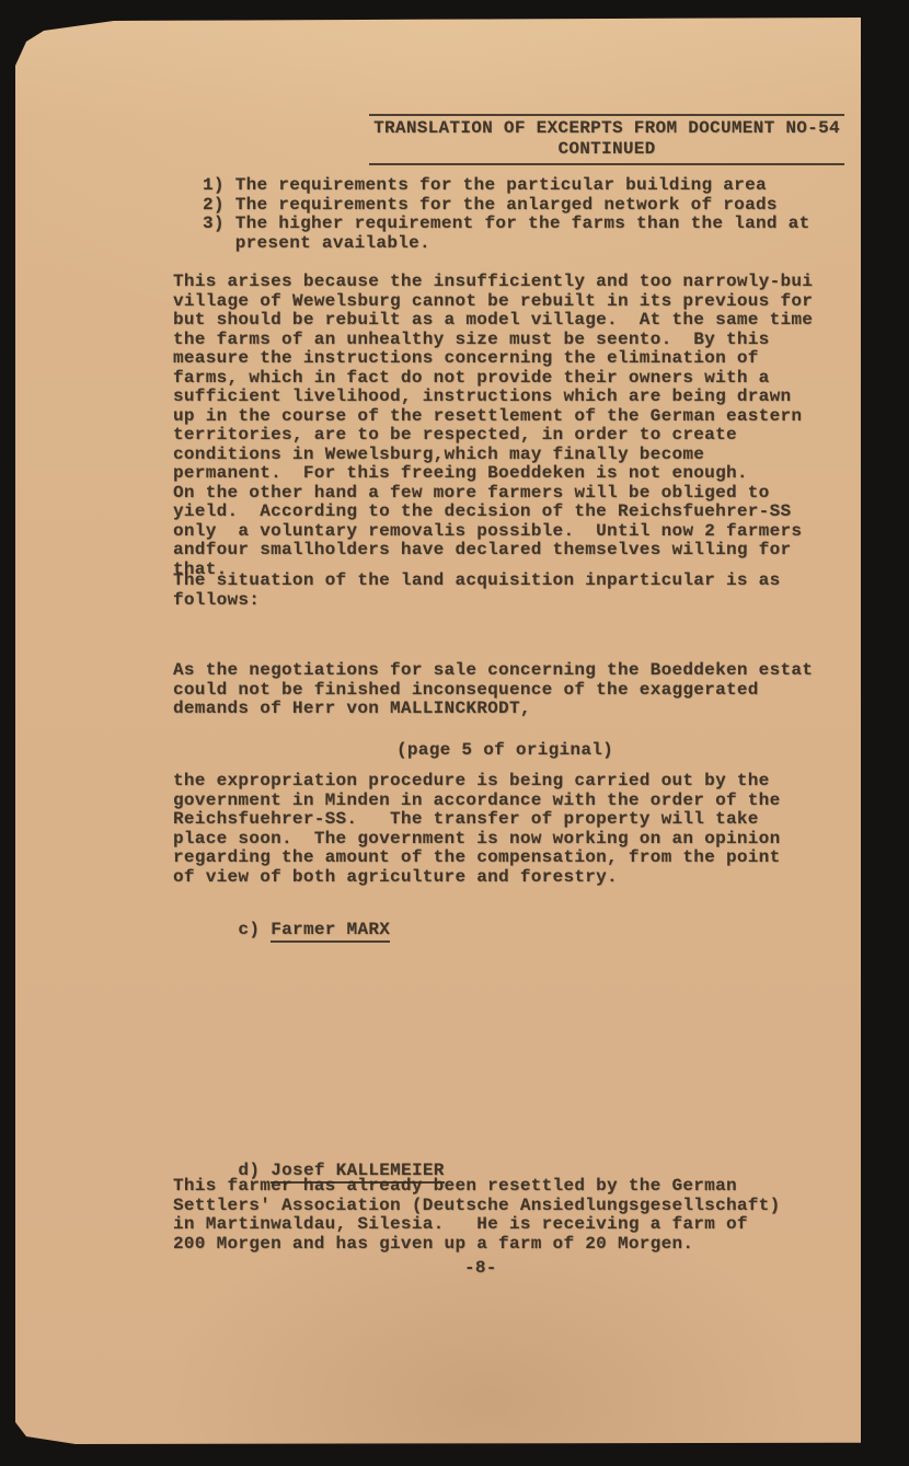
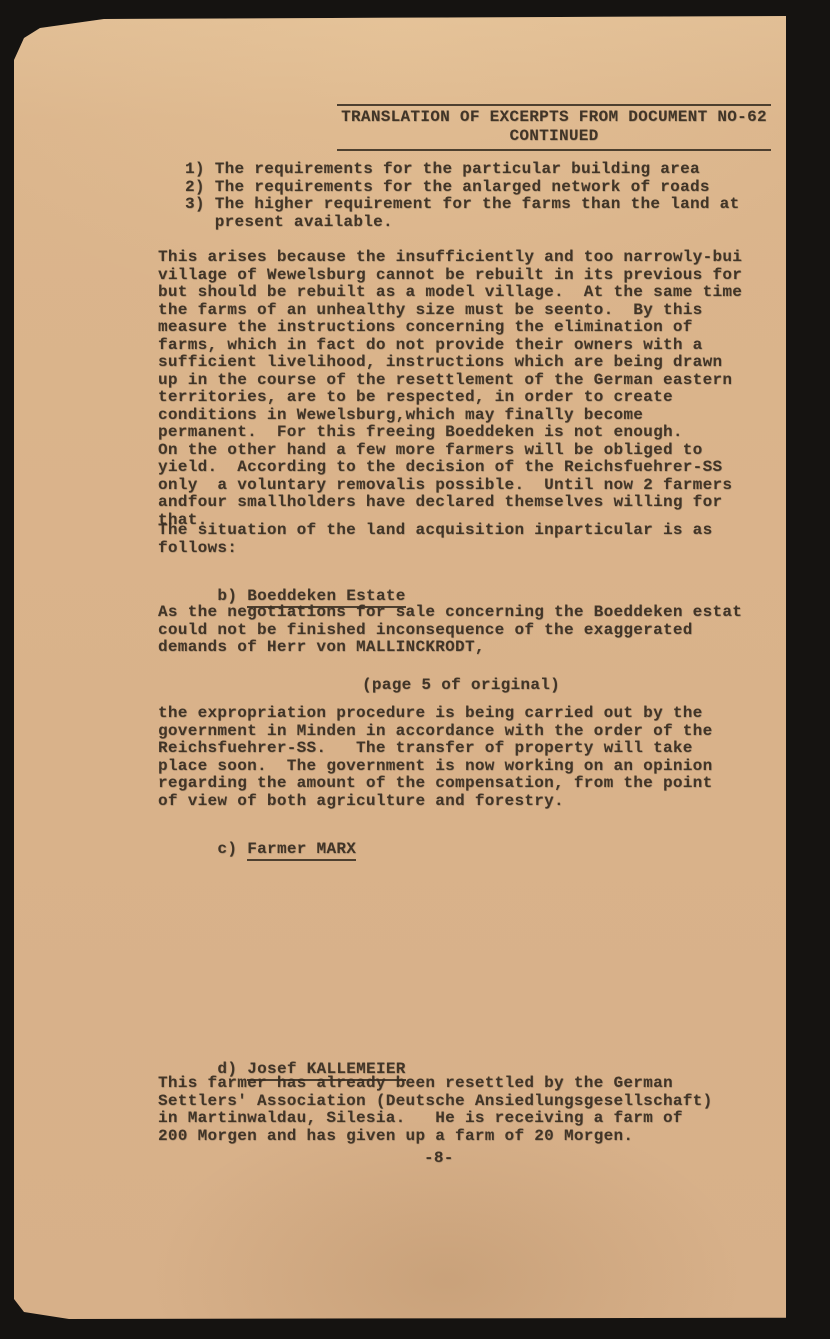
- TRANSLATION OF EXCERPTS FROM DOCUMENT NO-54
+ TRANSLATION OF EXCERPTS FROM DOCUMENT NO-62
  CONTINUED
  1) The requirements for the particular building area
  2) The requirements for the anlarged network of roads
  3) The higher requirement for the farms than the land at
  present available.
  This arises because the insufficiently and too narrowly-bui
  village of Wewelsburg cannot be rebuilt in its previous for
  but should be rebuilt as a model village. At the same time
  the farms of an unhealthy size must be seento. By this
  measure the instructions concerning the elimination of
  farms, which in fact do not provide their owners with a
  sufficient livelihood, instructions which are being drawn
  up in the course of the resettlement of the German eastern
  territories, are to be respected, in order to create
  conditions in Wewelsburg,which may finally become
  permanent. For this freeing Boeddeken is not enough.
  On the other hand a few more farmers will be obliged to
  yield. According to the decision of the Reichsfuehrer-SS
  only a voluntary removalis possible. Until now 2 farmers
  andfour smallholders have declared themselves willing for
  that.
  The situation of the land acquisition inparticular is as
  follows:
+ b) Boeddeken Estate
  As the negotiations for sale concerning the Boeddeken estat
  could not be finished inconsequence of the exaggerated
  demands of Herr von MALLINCKRODT,
  (page 5 of original)
  the expropriation procedure is being carried out by the
  government in Minden in accordance with the order of the
  Reichsfuehrer-SS. The transfer of property will take
  place soon. The government is now working on an opinion
  regarding the amount of the compensation, from the point
  of view of both agriculture and forestry.
  c) Farmer MARX
  d) Josef KALLEMEIER
  This farmer has already been resettled by the German
  Settlers' Association (Deutsche Ansiedlungsgesellschaft)
  in Martinwaldau, Silesia. He is receiving a farm of
  200 Morgen and has given up a farm of 20 Morgen.
  -8-
